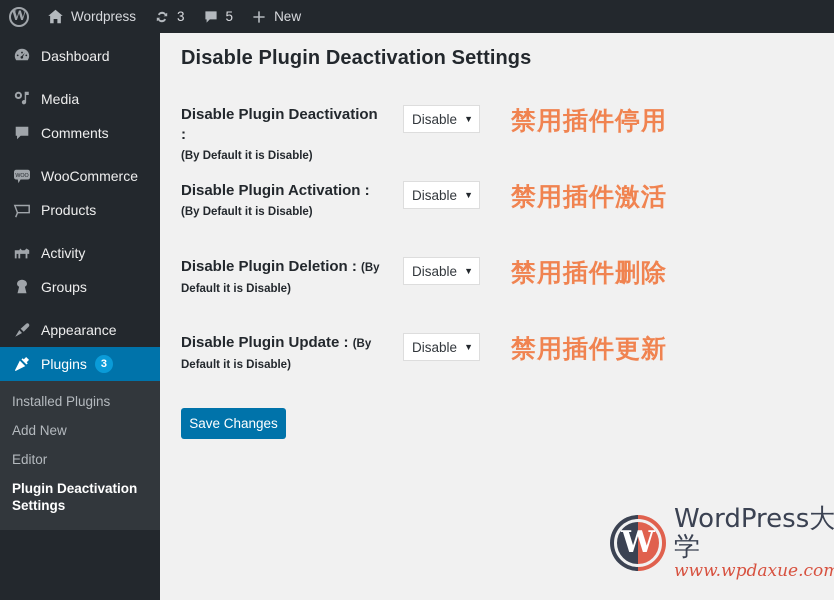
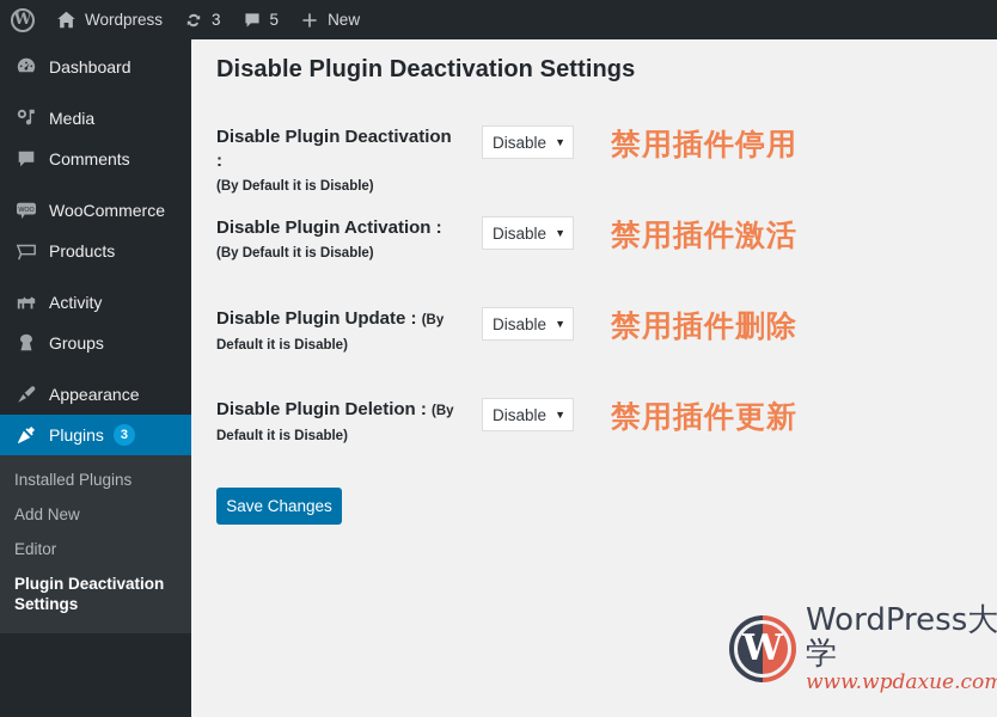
  W
  Wordpress
  3
  5
  New
  Dashboard
  Media
  Comments
  WooCommerce
  Products
  Activity
  Groups
  Appearance
  Plugins
  3
  Installed Plugins
  Add New
  Editor
  Plugin Deactivation Settings
  Disable Plugin Deactivation Settings
  Disable Plugin Deactivation :
  (By Default it is Disable)
  Disable
  ▼
  禁用插件停用
  Disable Plugin Activation : (By Default it is Disable)
  Disable
  ▼
  禁用插件激活
- Disable Plugin Deletion : (By Default it is Disable)
+ Disable Plugin Update : (By Default it is Disable)
  Disable
  ▼
  禁用插件删除
- Disable Plugin Update : (By Default it is Disable)
+ Disable Plugin Deletion : (By Default it is Disable)
  Disable
  ▼
  禁用插件更新
  Save Changes
  W
  WordPress大学
  www.wpdaxue.com
